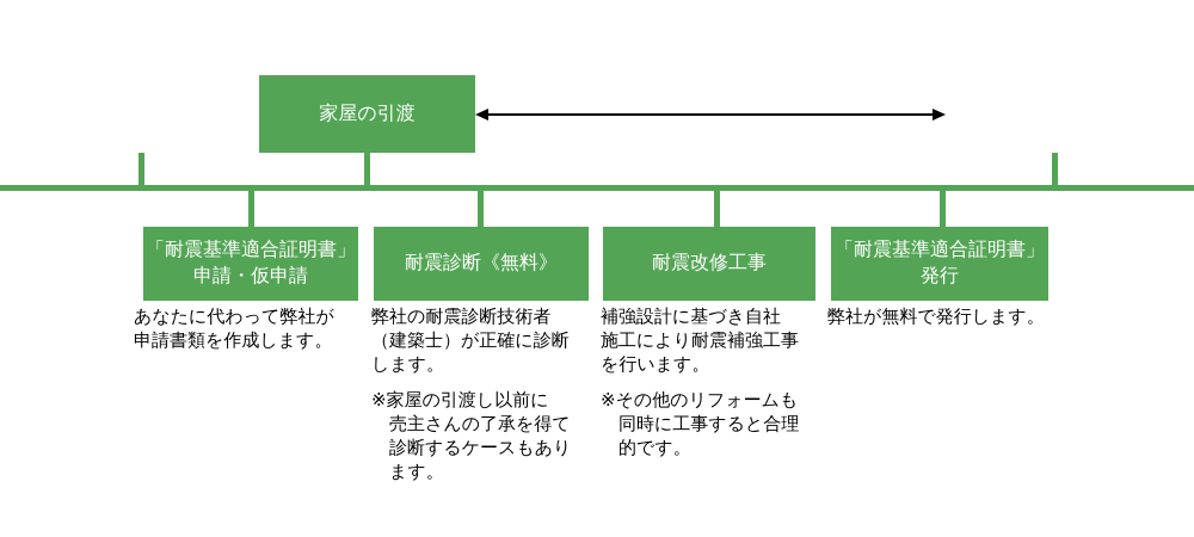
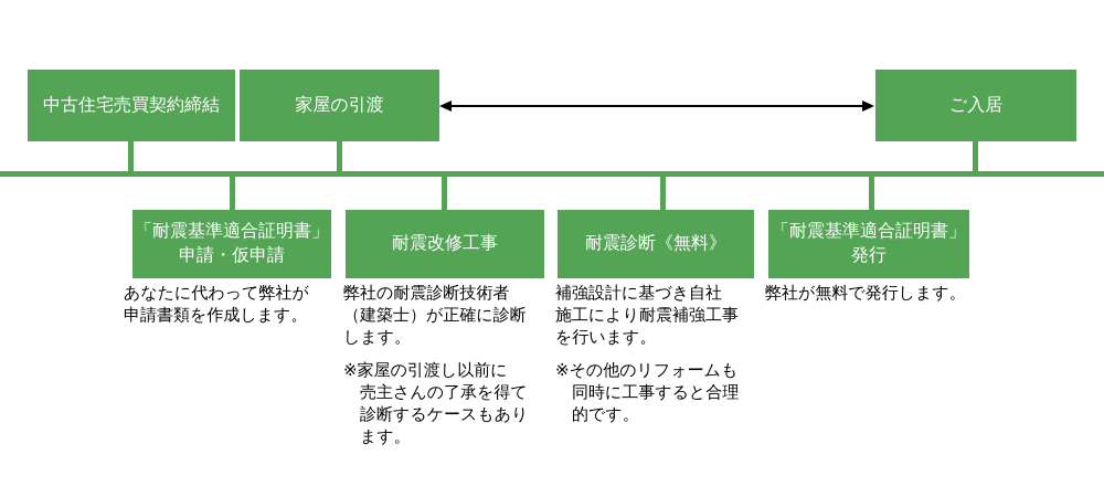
+ 中古住宅売買契約締結
  家屋の引渡
+ ご入居
  「耐震基準適合証明書」
  申請・仮申請
  あなたに代わって弊社が
  申請書類を作成します。
- 耐震診断《無料》
+ 耐震改修工事
  弊社の耐震診断技術者
  （建築士）が正確に診断
  します。
  ※家屋の引渡し以前に
  売主さんの了承を得て
  診断するケースもあり
  ます。
- 耐震改修工事
+ 耐震診断《無料》
  補強設計に基づき自社
  施工により耐震補強工事
  を行います。
  ※その他のリフォームも
  同時に工事すると合理
  的です。
  「耐震基準適合証明書」
  発行
  弊社が無料で発行します。
